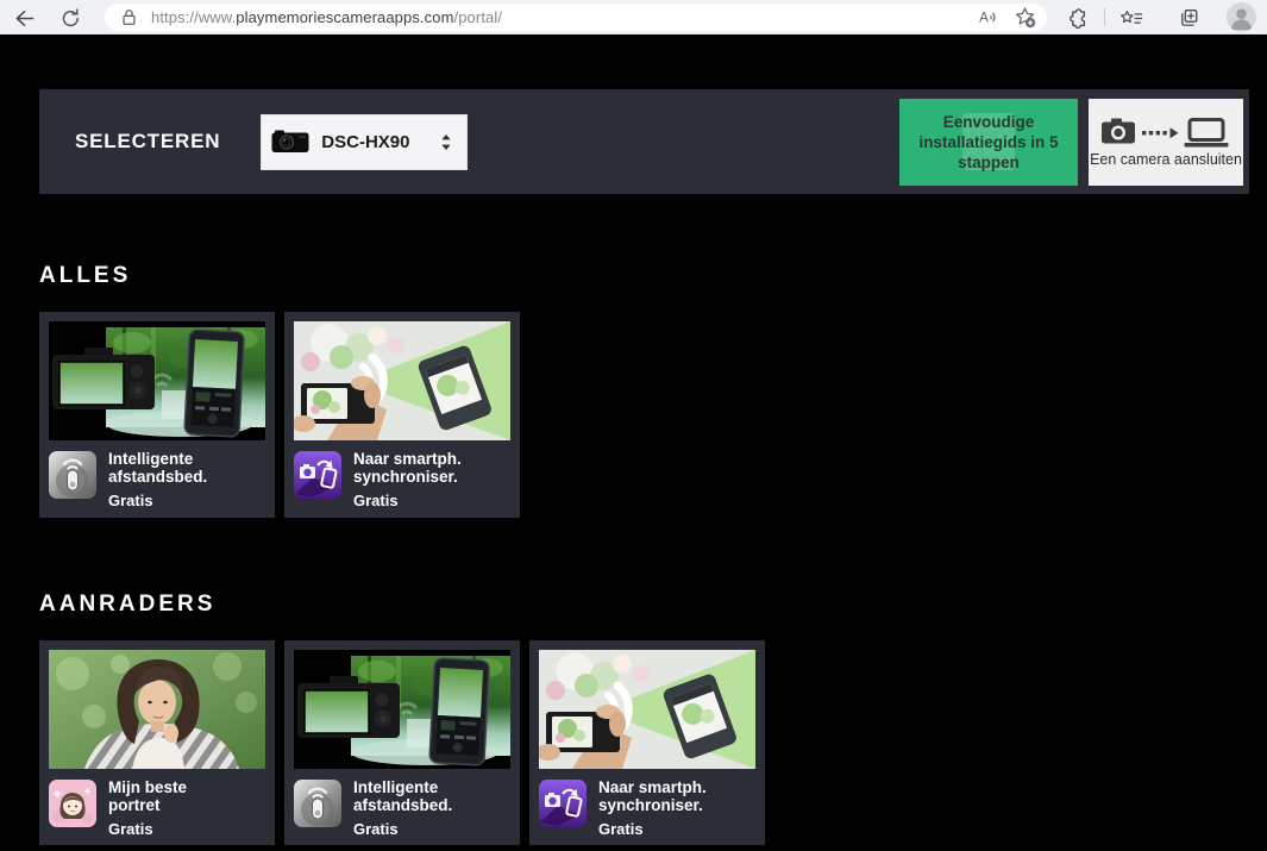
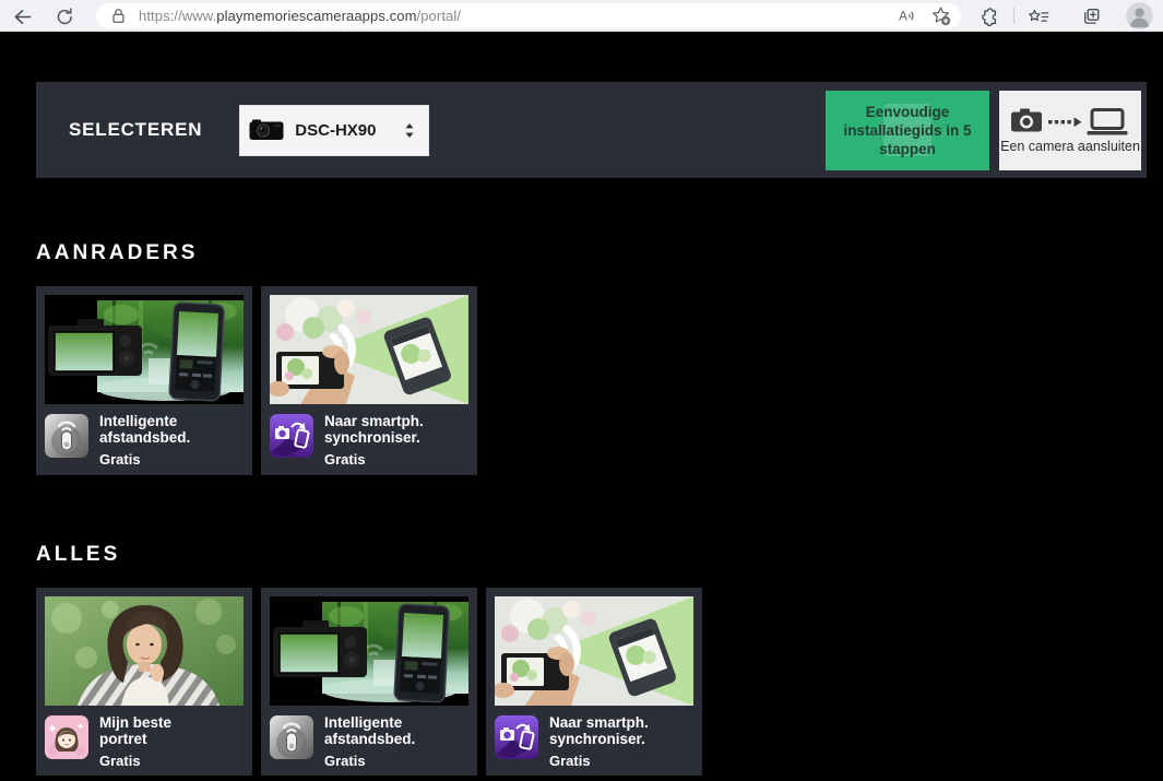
  https://www.playmemoriescameraapps.com/portal/
  A
  SELECTEREN
  DSC-HX90
  Eenvoudige installatiegids in 5 stappen
  Een camera aansluiten
- ALLES
+ AANRADERS
  Intelligente
  afstandsbed.
  Gratis
  Naar smartph.
  synchroniser.
  Gratis
- AANRADERS
+ ALLES
  Mijn beste
  portret
  Gratis
  Intelligente
  afstandsbed.
  Gratis
  Naar smartph.
  synchroniser.
  Gratis
